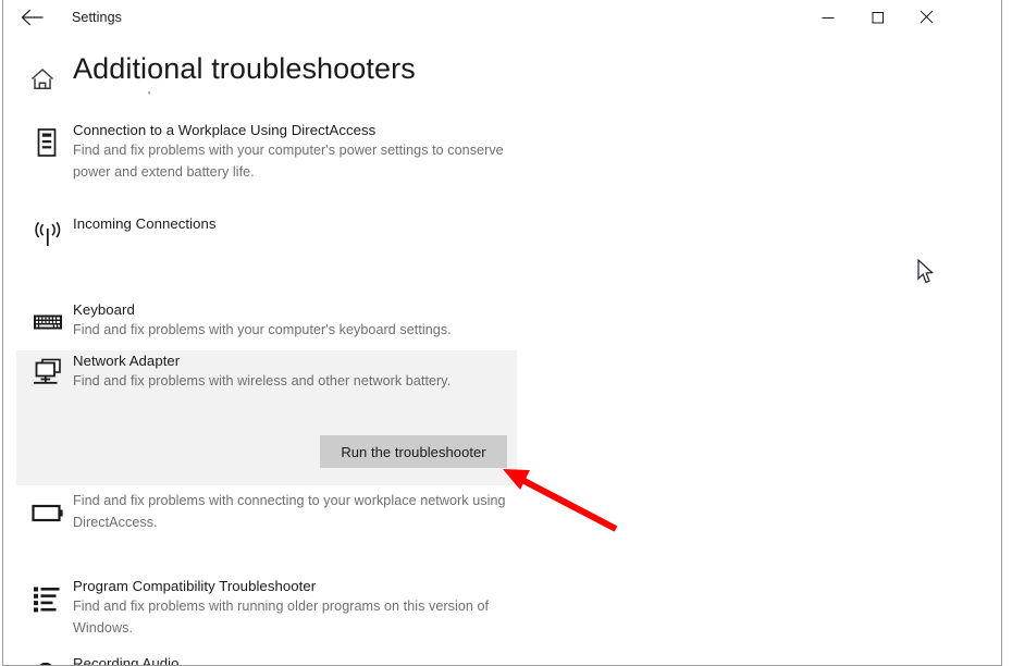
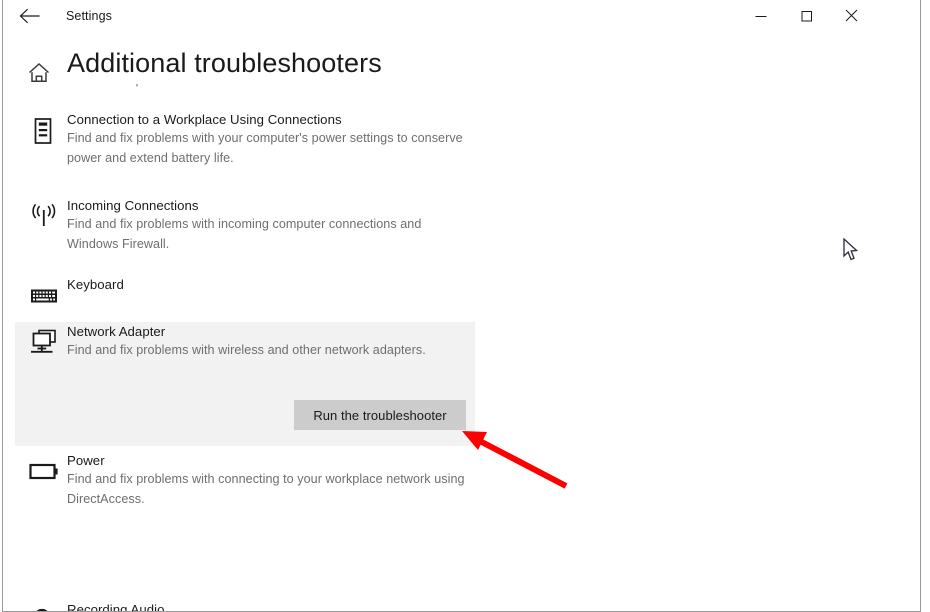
  Settings
  Additional troubleshooters
- Connection to a Workplace Using DirectAccess
+ Connection to a Workplace Using Connections
  Find and fix problems with your computer's power settings to conserve power and extend battery life.
  Incoming Connections
+ Find and fix problems with incoming computer connections and Windows Firewall.
  Keyboard
- Find and fix problems with your computer's keyboard settings.
  Network Adapter
- Find and fix problems with wireless and other network battery.
+ Find and fix problems with wireless and other network adapters.
  Run the troubleshooter
+ Power
  Find and fix problems with connecting to your workplace network using DirectAccess.
- Program Compatibility Troubleshooter
- Find and fix problems with running older programs on this version of Windows.
  Recording Audio
